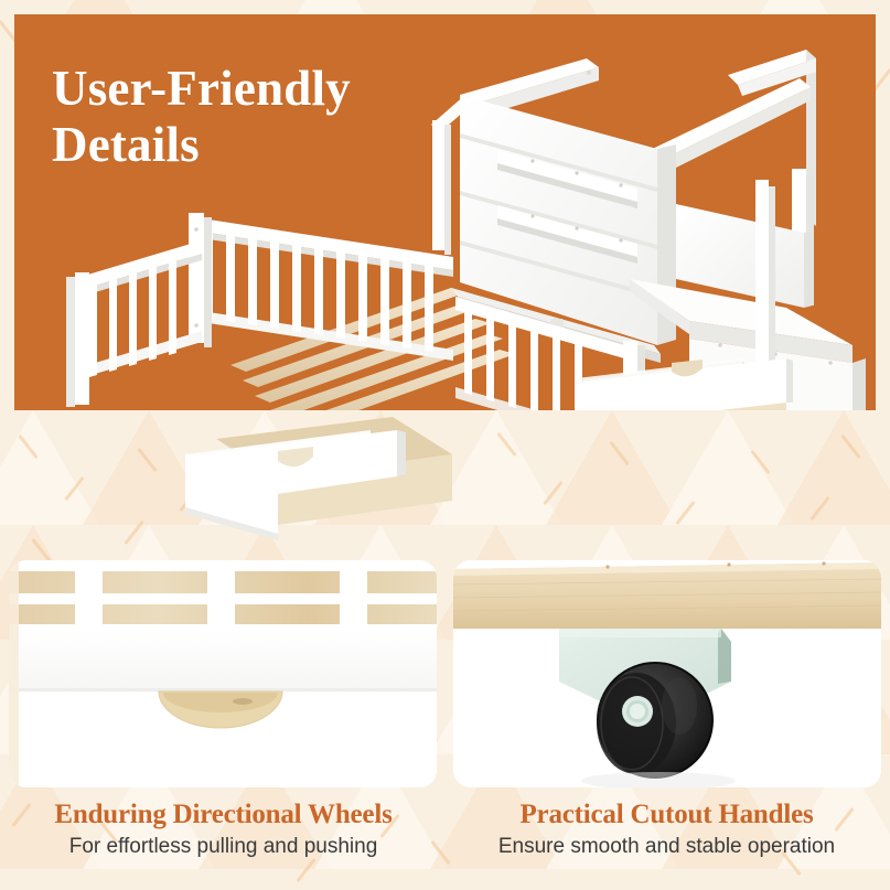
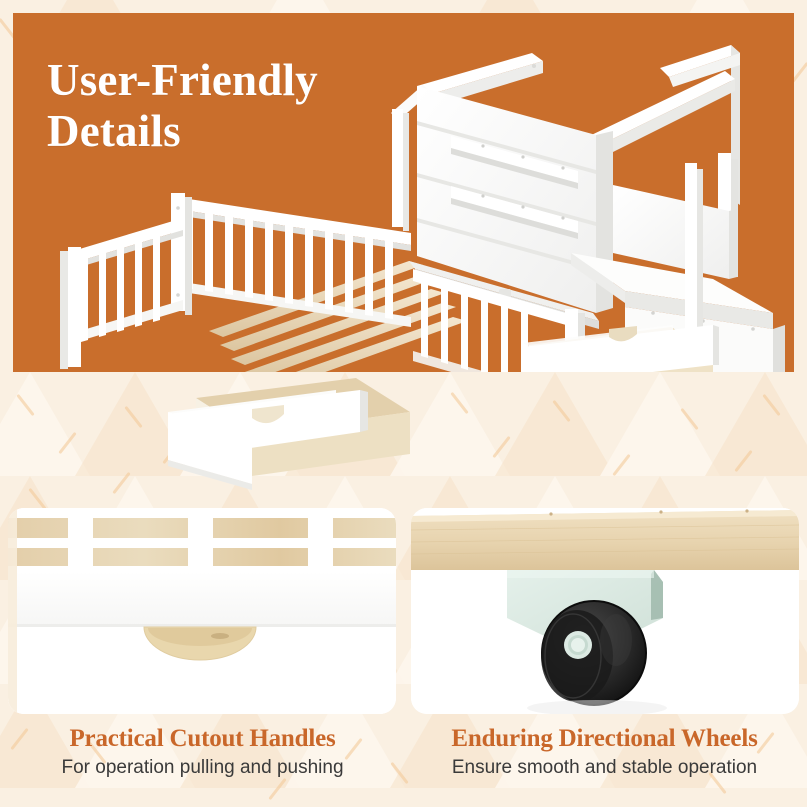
  User-Friendly
  Details
- Enduring Directional Wheels
+ Practical Cutout Handles
- For effortless pulling and pushing
+ For operation pulling and pushing
- Practical Cutout Handles
+ Enduring Directional Wheels
  Ensure smooth and stable operation
